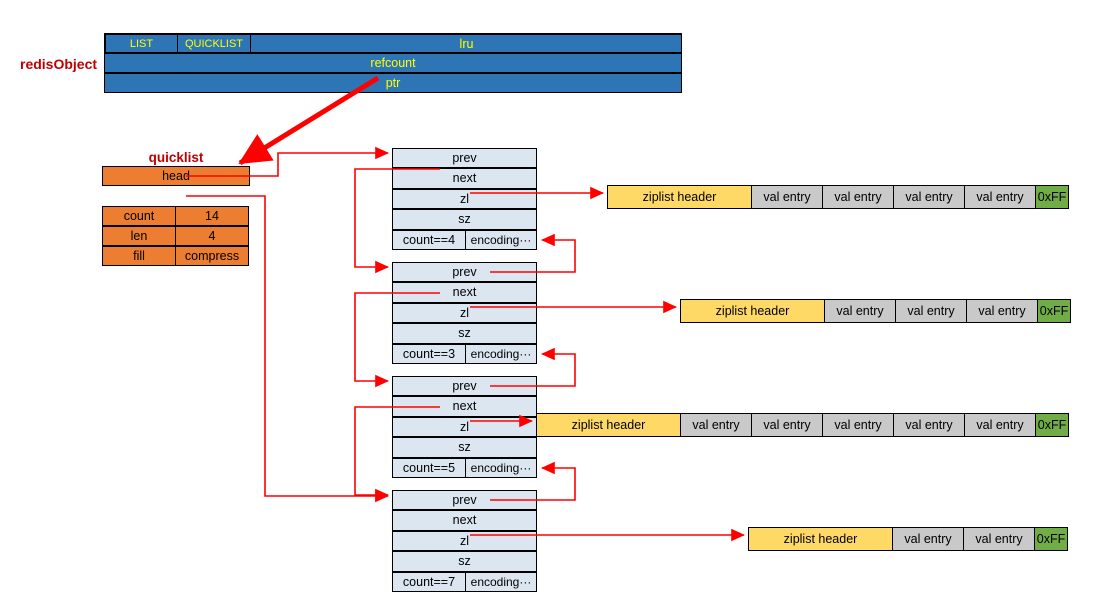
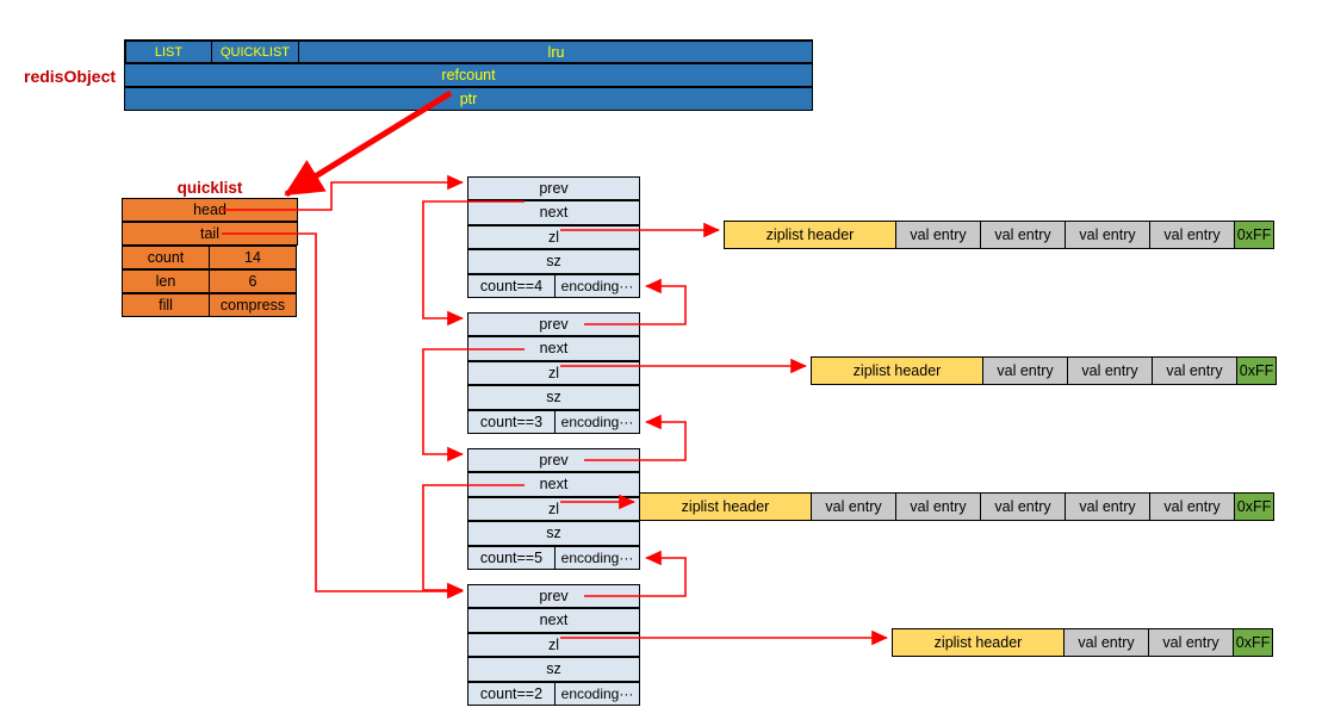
  redisObject
  LIST
  QUICKLIST
  lru
  refcount
  ptr
  quicklist
  hea
+ tail
  count
  14
  len
- 4
+ 6
  fill
  compress
  prev
  next
  zl
  sz
  count==4
  encoding···
  prev
  next
  zl
  sz
  count==3
  encoding···
  prev
  next
  zl
  sz
  count==5
  encoding···
  prev
  next
  zl
  sz
- count==7
+ count==2
  encoding···
  ziplist header
  val entry
  val entry
  val entry
  val entry
  0xFF
  ziplist header
  val entry
  val entry
  val entry
  0xFF
  ziplist header
  val entry
  val entry
  val entry
  val entry
  val entry
  0xFF
  ziplist header
  val entry
  val entry
  0xFF
